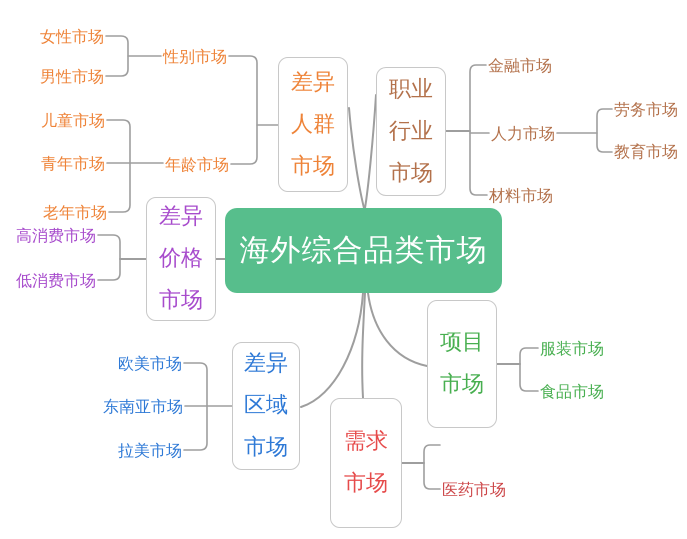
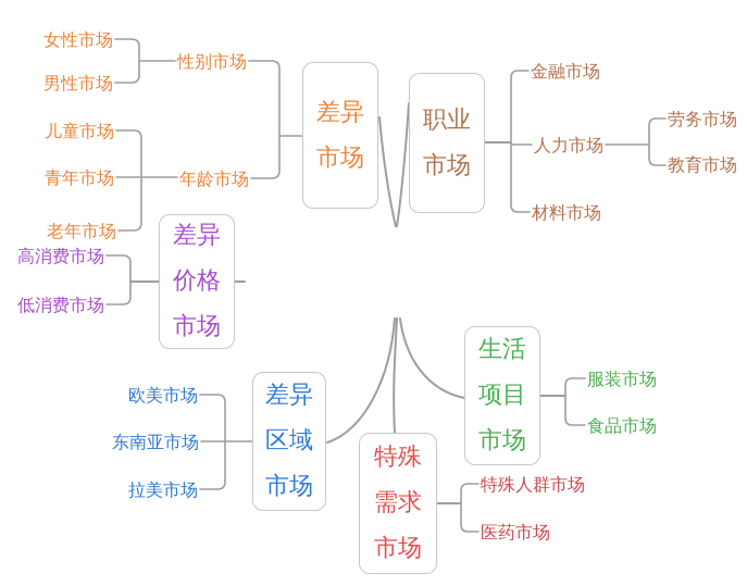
- 海外综合品类市场
  差异
- 人群
  市场
  职业
- 行业
  市场
  差异
  价格
  市场
  差异
  区域
  市场
+ 生活
  项目
  市场
+ 特殊
  需求
  市场
  女性市场
  男性市场
  性别市场
  儿童市场
  青年市场
  老年市场
  年龄市场
  金融市场
  人力市场
  劳务市场
  教育市场
  材料市场
  高消费市场
  低消费市场
  欧美市场
  东南亚市场
  拉美市场
  服装市场
  食品市场
+ 特殊人群市场
  医药市场
